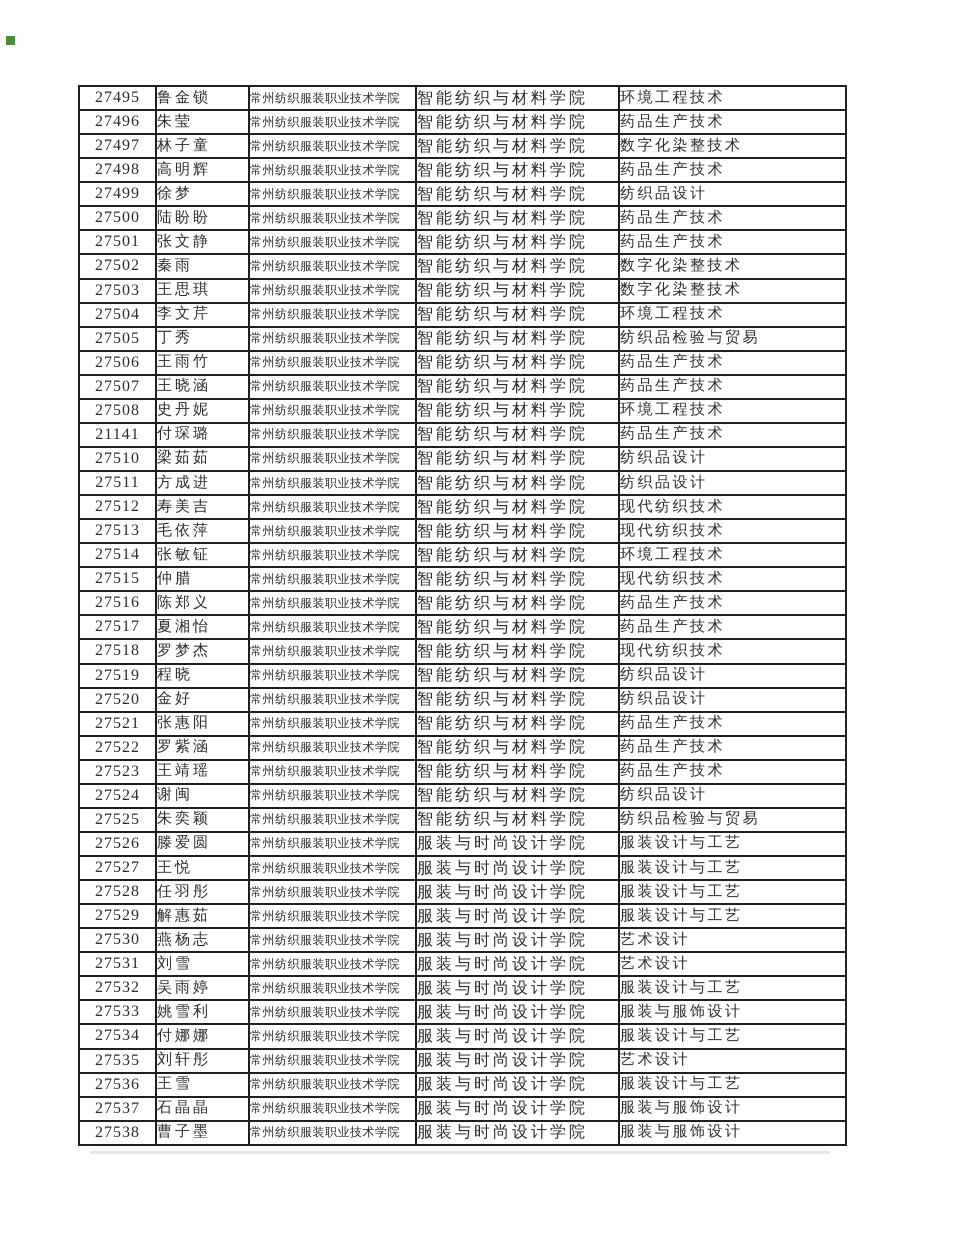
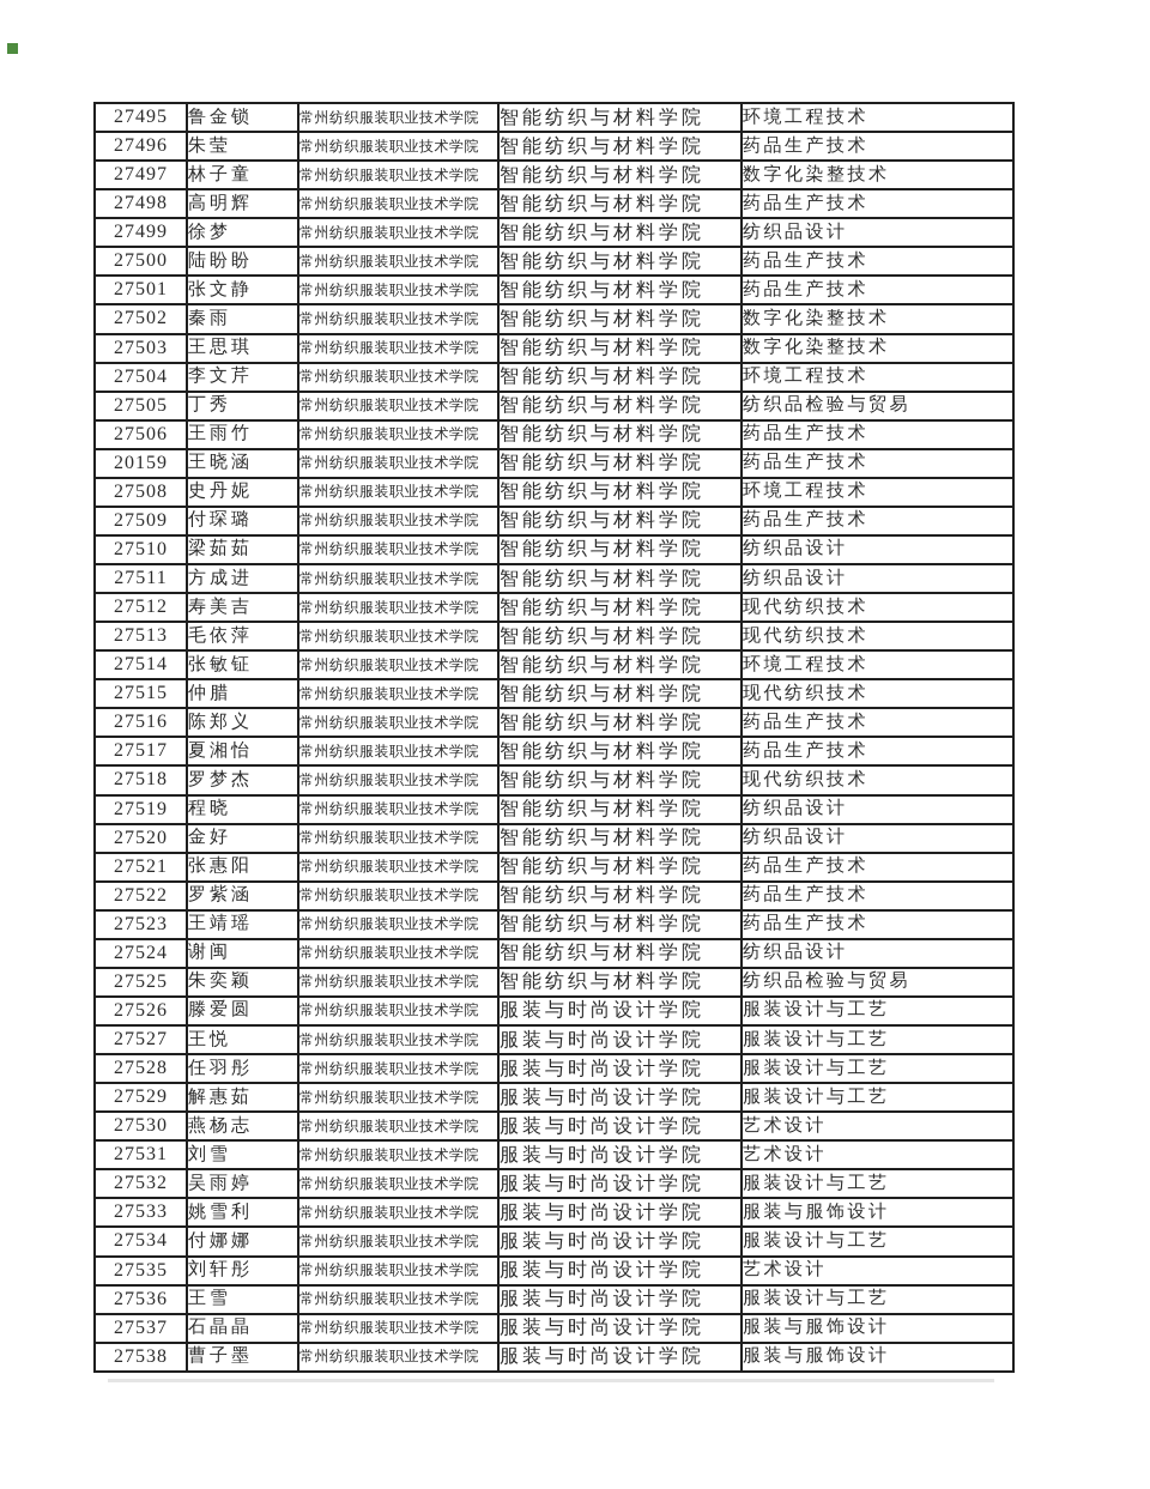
  27495	鲁金锁	常州纺织服装职业技术学院	智能纺织与材料学院	环境工程技术
  27496	朱莹	常州纺织服装职业技术学院	智能纺织与材料学院	药品生产技术
  27497	林子童	常州纺织服装职业技术学院	智能纺织与材料学院	数字化染整技术
  27498	高明辉	常州纺织服装职业技术学院	智能纺织与材料学院	药品生产技术
  27499	徐梦	常州纺织服装职业技术学院	智能纺织与材料学院	纺织品设计
  27500	陆盼盼	常州纺织服装职业技术学院	智能纺织与材料学院	药品生产技术
  27501	张文静	常州纺织服装职业技术学院	智能纺织与材料学院	药品生产技术
  27502	秦雨	常州纺织服装职业技术学院	智能纺织与材料学院	数字化染整技术
  27503	王思琪	常州纺织服装职业技术学院	智能纺织与材料学院	数字化染整技术
  27504	李文芹	常州纺织服装职业技术学院	智能纺织与材料学院	环境工程技术
  27505	丁秀	常州纺织服装职业技术学院	智能纺织与材料学院	纺织品检验与贸易
  27506	王雨竹	常州纺织服装职业技术学院	智能纺织与材料学院	药品生产技术
- 27507	王晓涵	常州纺织服装职业技术学院	智能纺织与材料学院	药品生产技术
+ 20159	王晓涵	常州纺织服装职业技术学院	智能纺织与材料学院	药品生产技术
  27508	史丹妮	常州纺织服装职业技术学院	智能纺织与材料学院	环境工程技术
- 21141	付琛璐	常州纺织服装职业技术学院	智能纺织与材料学院	药品生产技术
+ 27509	付琛璐	常州纺织服装职业技术学院	智能纺织与材料学院	药品生产技术
  27510	梁茹茹	常州纺织服装职业技术学院	智能纺织与材料学院	纺织品设计
  27511	方成进	常州纺织服装职业技术学院	智能纺织与材料学院	纺织品设计
  27512	寿美吉	常州纺织服装职业技术学院	智能纺织与材料学院	现代纺织技术
  27513	毛依萍	常州纺织服装职业技术学院	智能纺织与材料学院	现代纺织技术
  27514	张敏钲	常州纺织服装职业技术学院	智能纺织与材料学院	环境工程技术
  27515	仲腊	常州纺织服装职业技术学院	智能纺织与材料学院	现代纺织技术
  27516	陈郑义	常州纺织服装职业技术学院	智能纺织与材料学院	药品生产技术
  27517	夏湘怡	常州纺织服装职业技术学院	智能纺织与材料学院	药品生产技术
  27518	罗梦杰	常州纺织服装职业技术学院	智能纺织与材料学院	现代纺织技术
  27519	程晓	常州纺织服装职业技术学院	智能纺织与材料学院	纺织品设计
  27520	金好	常州纺织服装职业技术学院	智能纺织与材料学院	纺织品设计
  27521	张惠阳	常州纺织服装职业技术学院	智能纺织与材料学院	药品生产技术
  27522	罗紫涵	常州纺织服装职业技术学院	智能纺织与材料学院	药品生产技术
  27523	王靖瑶	常州纺织服装职业技术学院	智能纺织与材料学院	药品生产技术
  27524	谢闽	常州纺织服装职业技术学院	智能纺织与材料学院	纺织品设计
  27525	朱奕颖	常州纺织服装职业技术学院	智能纺织与材料学院	纺织品检验与贸易
  27526	滕爱圆	常州纺织服装职业技术学院	服装与时尚设计学院	服装设计与工艺
  27527	王悦	常州纺织服装职业技术学院	服装与时尚设计学院	服装设计与工艺
  27528	任羽彤	常州纺织服装职业技术学院	服装与时尚设计学院	服装设计与工艺
  27529	解惠茹	常州纺织服装职业技术学院	服装与时尚设计学院	服装设计与工艺
  27530	燕杨志	常州纺织服装职业技术学院	服装与时尚设计学院	艺术设计
  27531	刘雪	常州纺织服装职业技术学院	服装与时尚设计学院	艺术设计
  27532	吴雨婷	常州纺织服装职业技术学院	服装与时尚设计学院	服装设计与工艺
  27533	姚雪利	常州纺织服装职业技术学院	服装与时尚设计学院	服装与服饰设计
  27534	付娜娜	常州纺织服装职业技术学院	服装与时尚设计学院	服装设计与工艺
  27535	刘轩彤	常州纺织服装职业技术学院	服装与时尚设计学院	艺术设计
  27536	王雪	常州纺织服装职业技术学院	服装与时尚设计学院	服装设计与工艺
  27537	石晶晶	常州纺织服装职业技术学院	服装与时尚设计学院	服装与服饰设计
  27538	曹子墨	常州纺织服装职业技术学院	服装与时尚设计学院	服装与服饰设计
